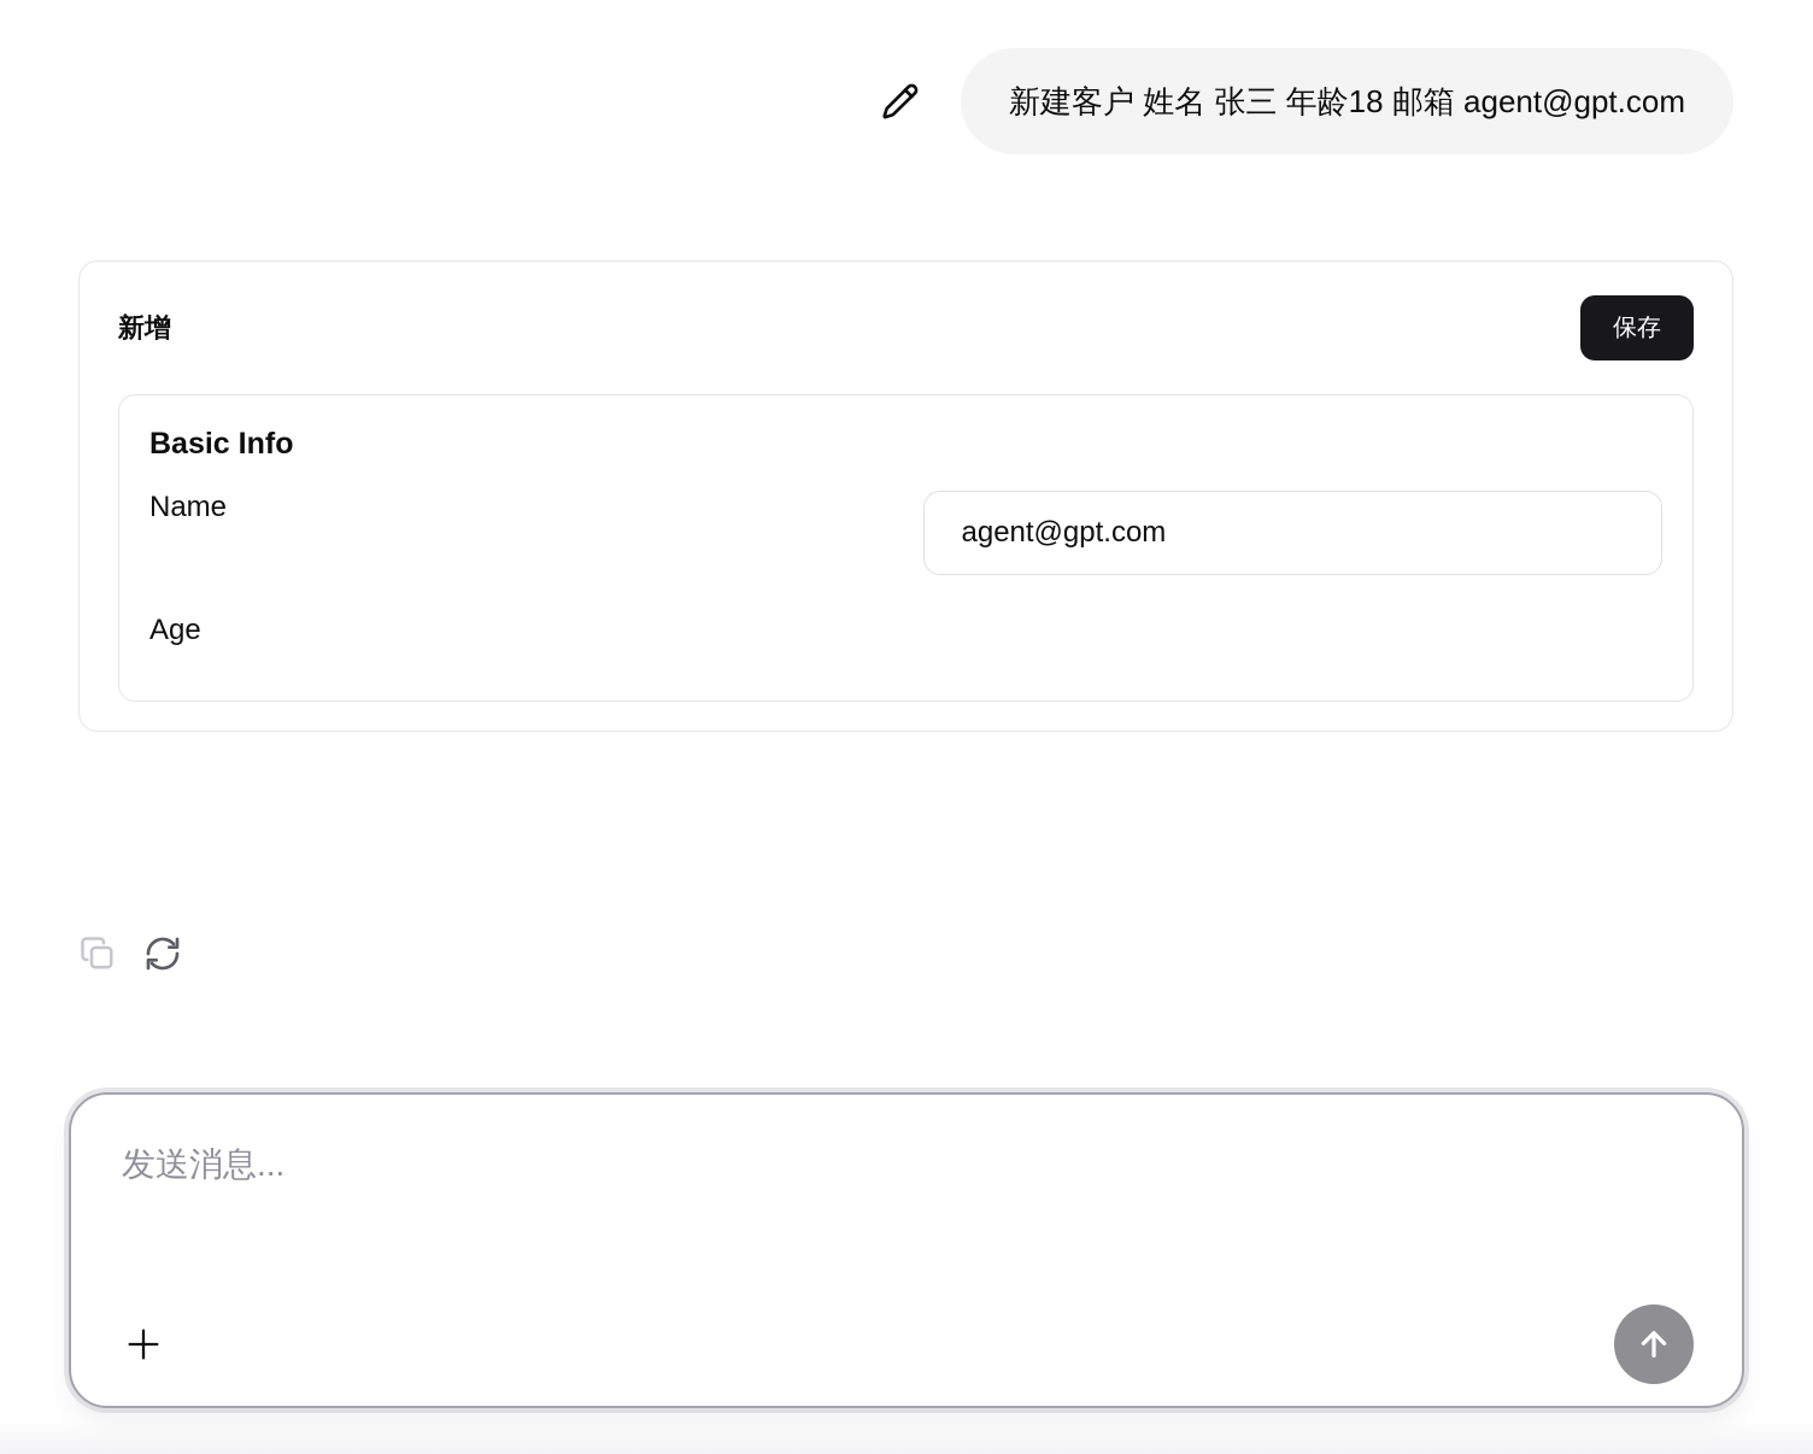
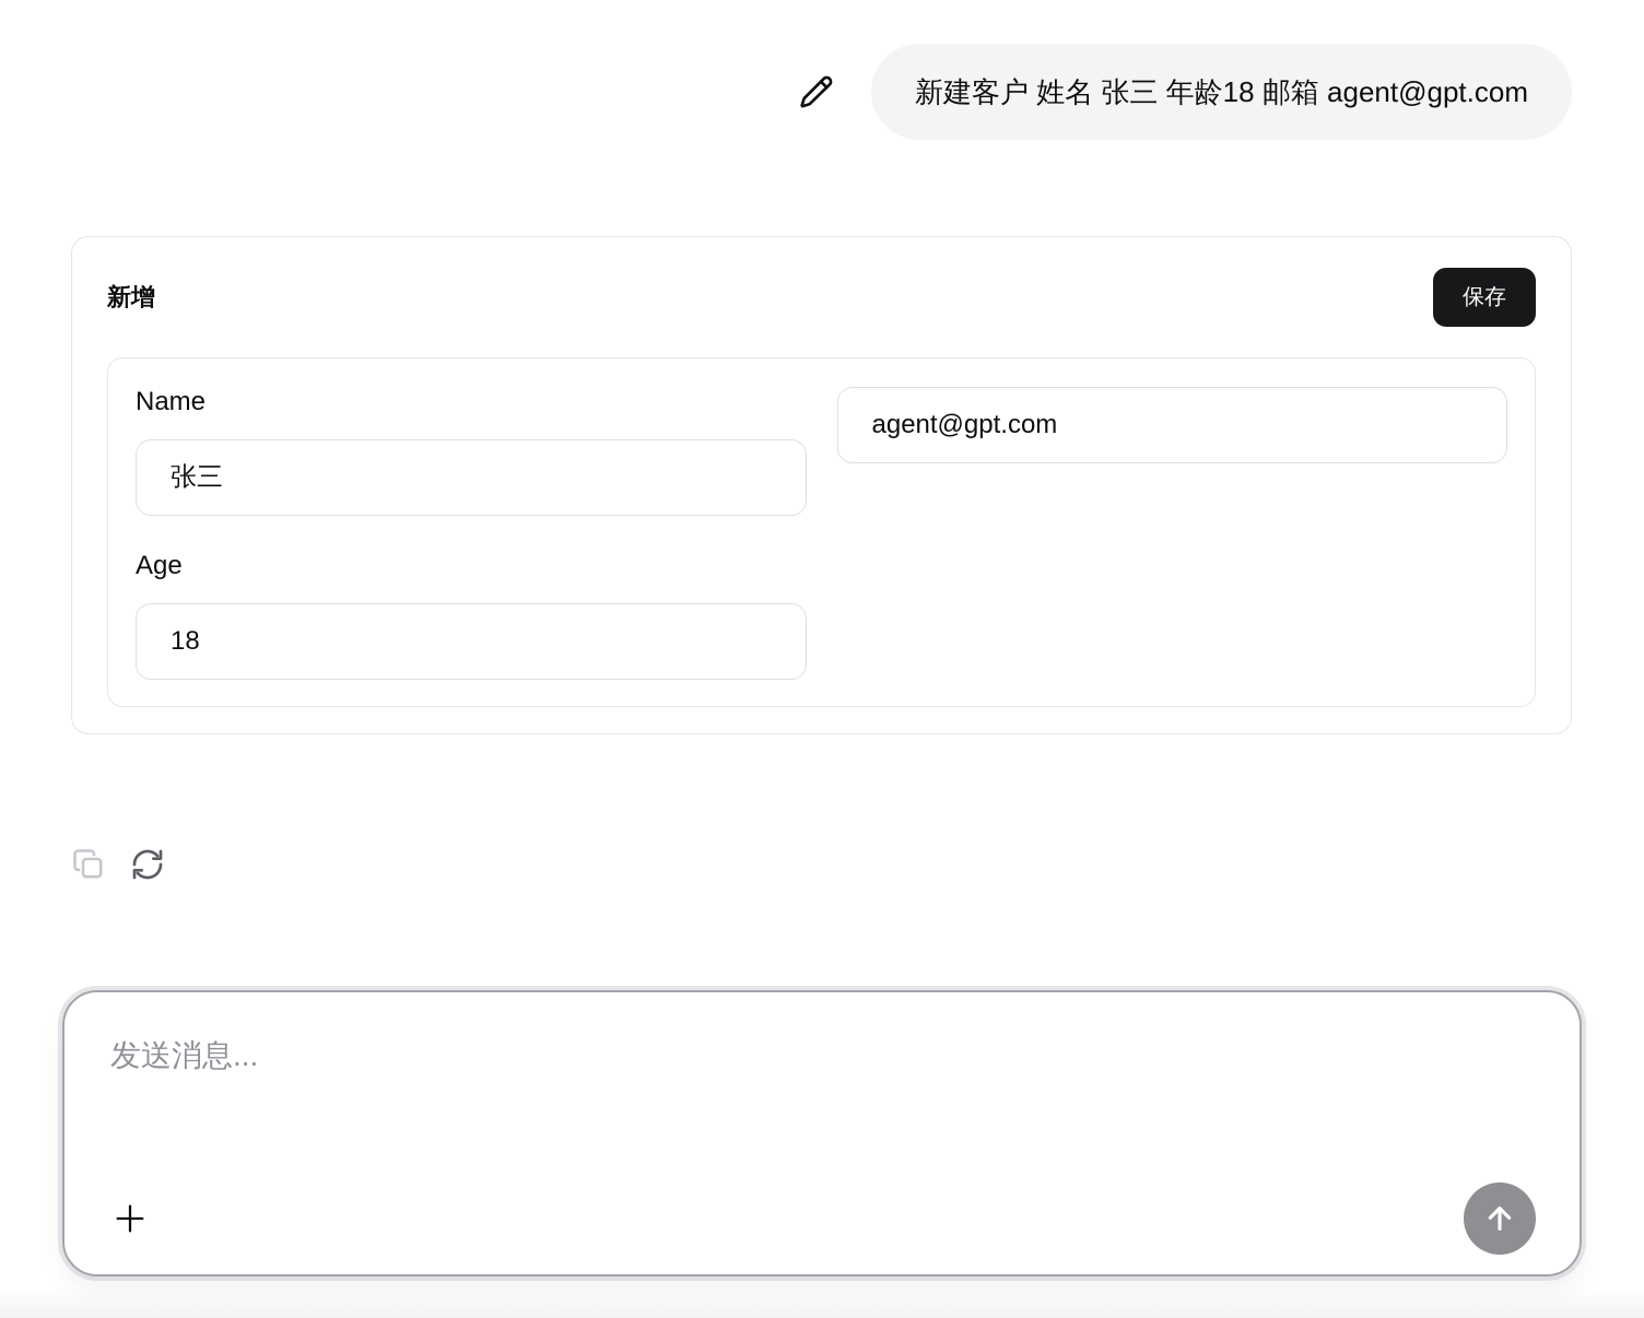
  新建客户 姓名 张三 年龄18 邮箱 agent@gpt.com
  新增
  保存
- Basic Info
  Name
+ 张三
  agent@gpt.com
  Age
+ 18
  发送消息...
